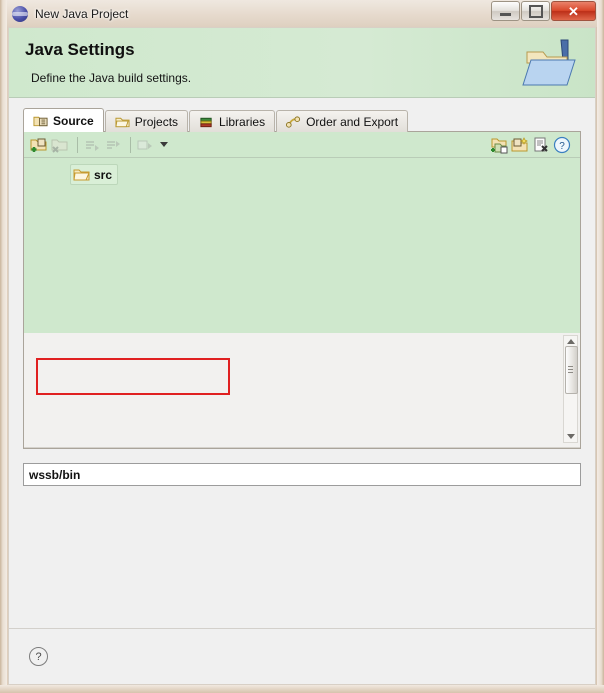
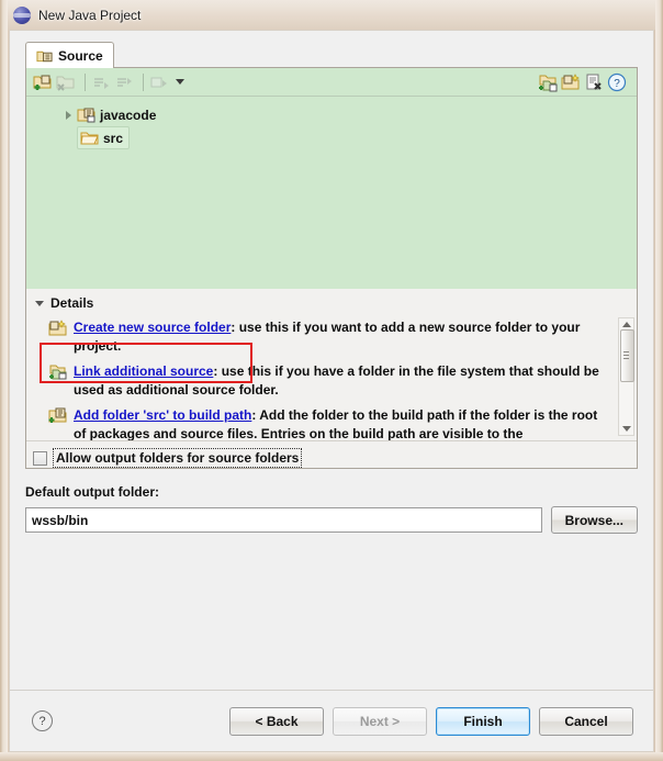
  New Java Project
- ✕
- Java Settings
- Define the Java build settings.
  Source
- Projects
- Libraries
- Order and Export
  ?
+ javacode
  src
+ Details
+ Create new source folder: use this if you want to add a new source folder to your project.
+ Link additional source: use this if you have a folder in the file system that should be used as additional source folder.
+ Add folder 'src' to build path: Add the folder to the build path if the folder is the root of packages and source files. Entries on the build path are visible to the
+ Allow output folders for source folders
+ Default output folder:
  wssb/bin
+ Browse...
  ?
+ < Back
+ Next >
+ Finish
+ Cancel
